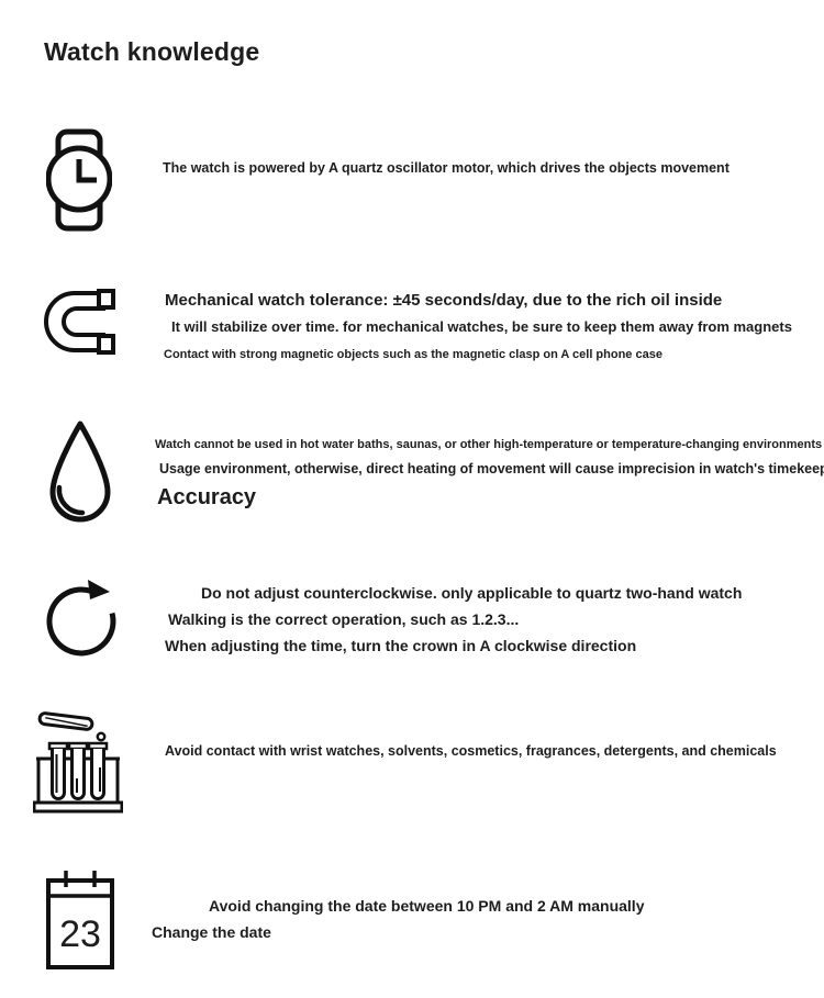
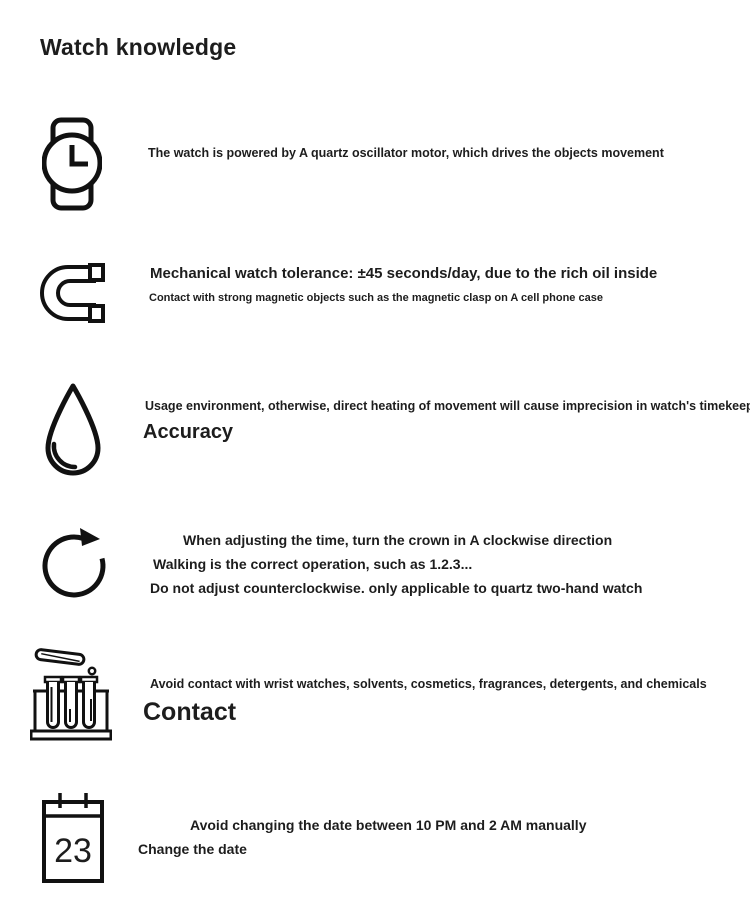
  Watch knowledge
  The watch is powered by A quartz oscillator motor, which drives the objects movement
  Mechanical watch tolerance: ±45 seconds/day, due to the rich oil inside
- It will stabilize over time. for mechanical watches, be sure to keep them away from magnets
  Contact with strong magnetic objects such as the magnetic clasp on A cell phone case
- Watch cannot be used in hot water baths, saunas, or other high-temperature or temperature-changing environments
  Usage environment, otherwise, direct heating of movement will cause imprecision in watch's timekee
  Accuracy
- Do not adjust counterclockwise. only applicable to quartz two-hand watch
+ When adjusting the time, turn the crown in A clockwise direction
  Walking is the correct operation, such as 1.2.3...
- When adjusting the time, turn the crown in A clockwise direction
+ Do not adjust counterclockwise. only applicable to quartz two-hand watch
  Avoid contact with wrist watches, solvents, cosmetics, fragrances, detergents, and chemicals
+ Contact
  23
  Avoid changing the date between 10 PM and 2 AM manually
  Change the date
